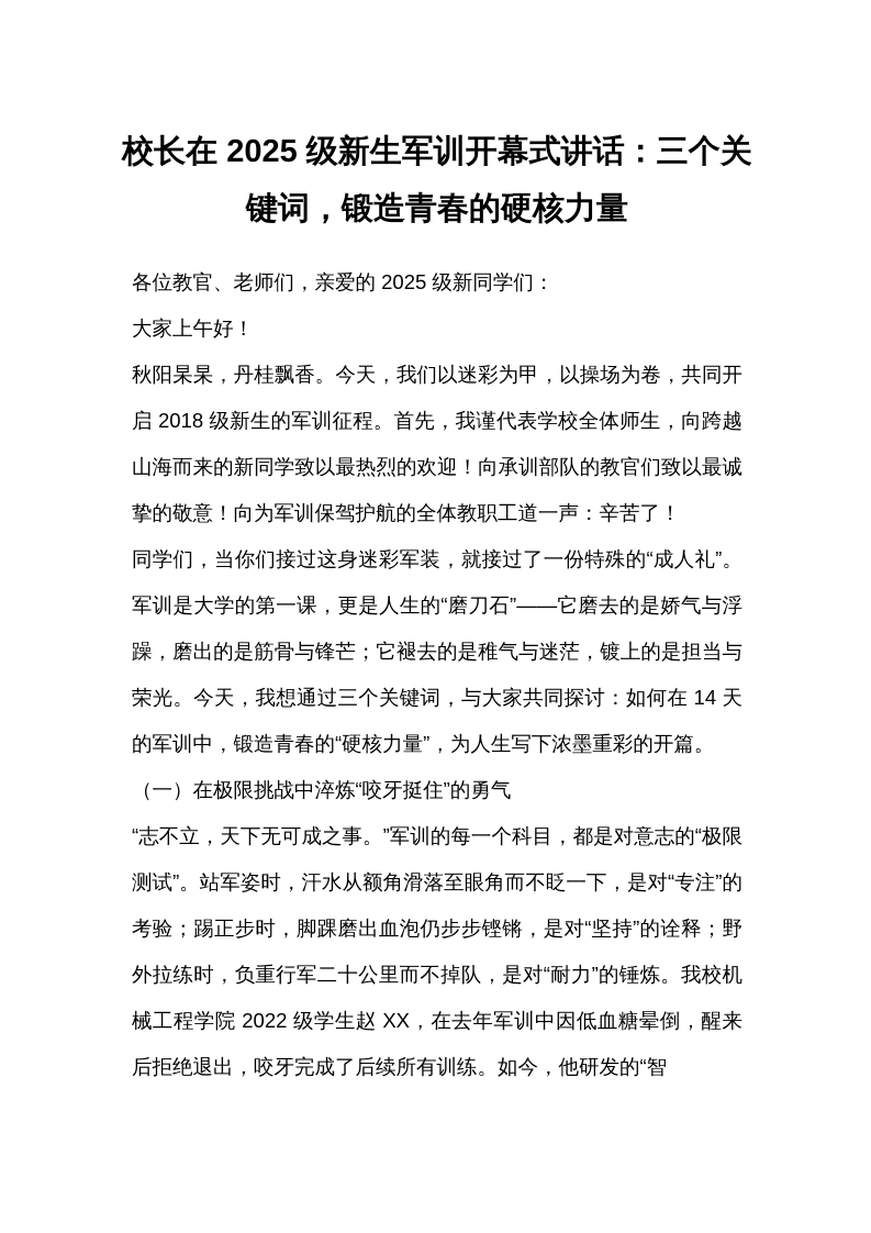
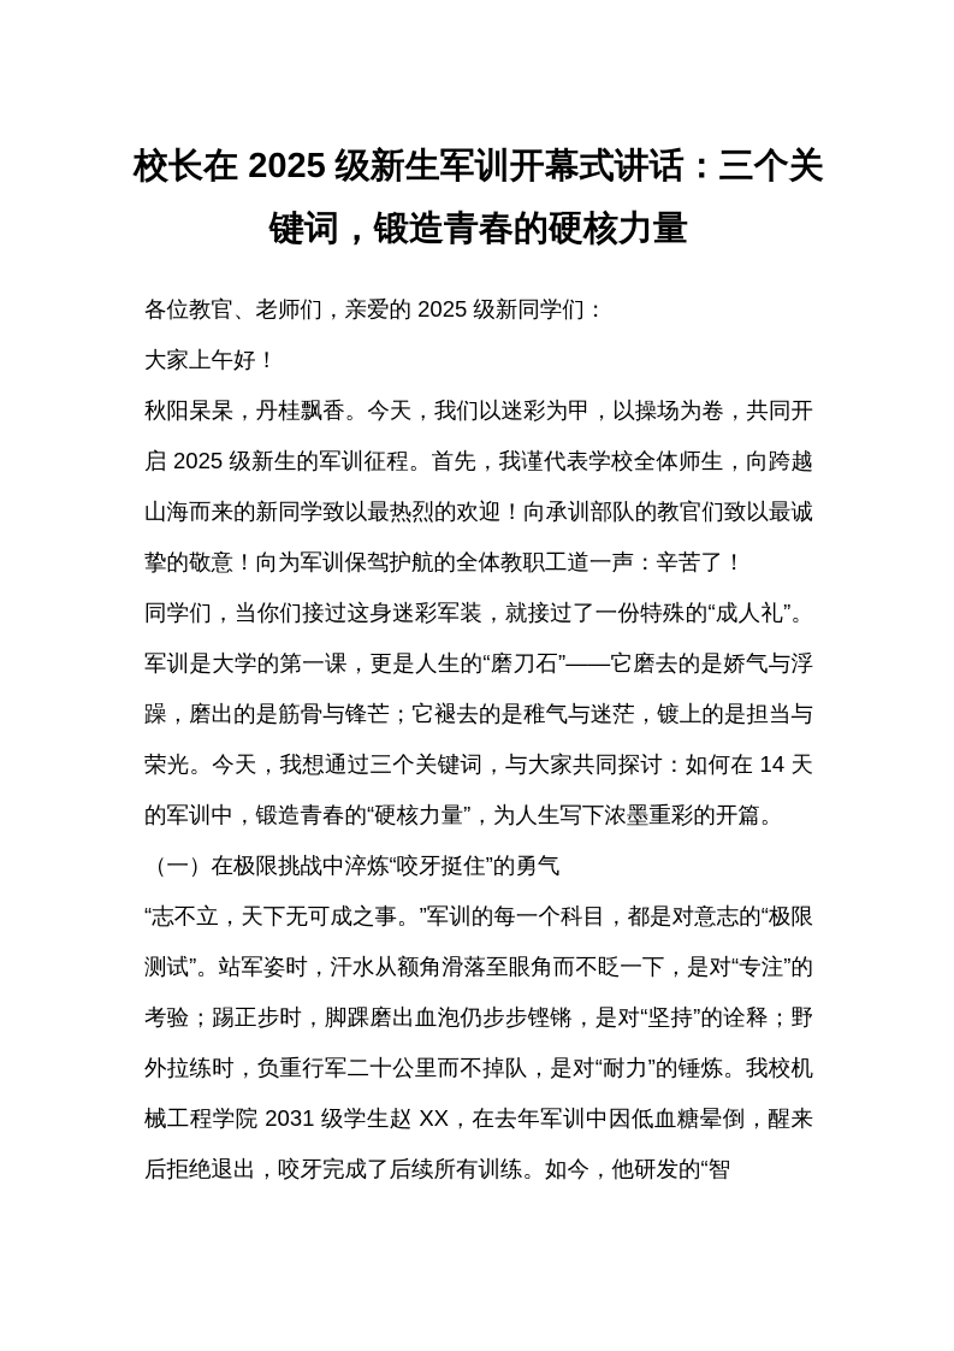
  校长在 2025 级新生军训开幕式讲话：三个关键词，锻造青春的硬核力量
  各位教官、老师们，亲爱的 2025 级新同学们：
  大家上午好！
- 秋阳杲杲，丹桂飘香。今天，我们以迷彩为甲，以操场为卷，共同开启 2018 级新生的军训征程。首先，我谨代表学校全体师生，向跨越山海而来的新同学致以最热烈的欢迎！向承训部队的教官们致以最诚挚的敬意！向为军训保驾护航的全体教职工道一声：辛苦了！
+ 秋阳杲杲，丹桂飘香。今天，我们以迷彩为甲，以操场为卷，共同开启 2025 级新生的军训征程。首先，我谨代表学校全体师生，向跨越山海而来的新同学致以最热烈的欢迎！向承训部队的教官们致以最诚挚的敬意！向为军训保驾护航的全体教职工道一声：辛苦了！
  同学们，当你们接过这身迷彩军装，就接过了一份特殊的“成人礼”。军训是大学的第一课，更是人生的“磨刀石”——它磨去的是娇气与浮躁，磨出的是筋骨与锋芒；它褪去的是稚气与迷茫，镀上的是担当与荣光。今天，我想通过三个关键词，与大家共同探讨：如何在 14 天的军训中，锻造青春的“硬核力量”，为人生写下浓墨重彩的开篇。
  （一）在极限挑战中淬炼“咬牙挺住”的勇气
- “志不立，天下无可成之事。”军训的每一个科目，都是对意志的“极限测试”。站军姿时，汗水从额角滑落至眼角而不眨一下，是对“专注”的考验；踢正步时，脚踝磨出血泡仍步步铿锵，是对“坚持”的诠释；野外拉练时，负重行军二十公里而不掉队，是对“耐力”的锤炼。我校机械工程学院 2022 级学生赵 XX，在去年军训中因低血糖晕倒，醒来后拒绝退出，咬牙完成了后续所有训练。如今，他研发的“智
+ “志不立，天下无可成之事。”军训的每一个科目，都是对意志的“极限测试”。站军姿时，汗水从额角滑落至眼角而不眨一下，是对“专注”的考验；踢正步时，脚踝磨出血泡仍步步铿锵，是对“坚持”的诠释；野外拉练时，负重行军二十公里而不掉队，是对“耐力”的锤炼。我校机械工程学院 2031 级学生赵 XX，在去年军训中因低血糖晕倒，醒来后拒绝退出，咬牙完成了后续所有训练。如今，他研发的“智
